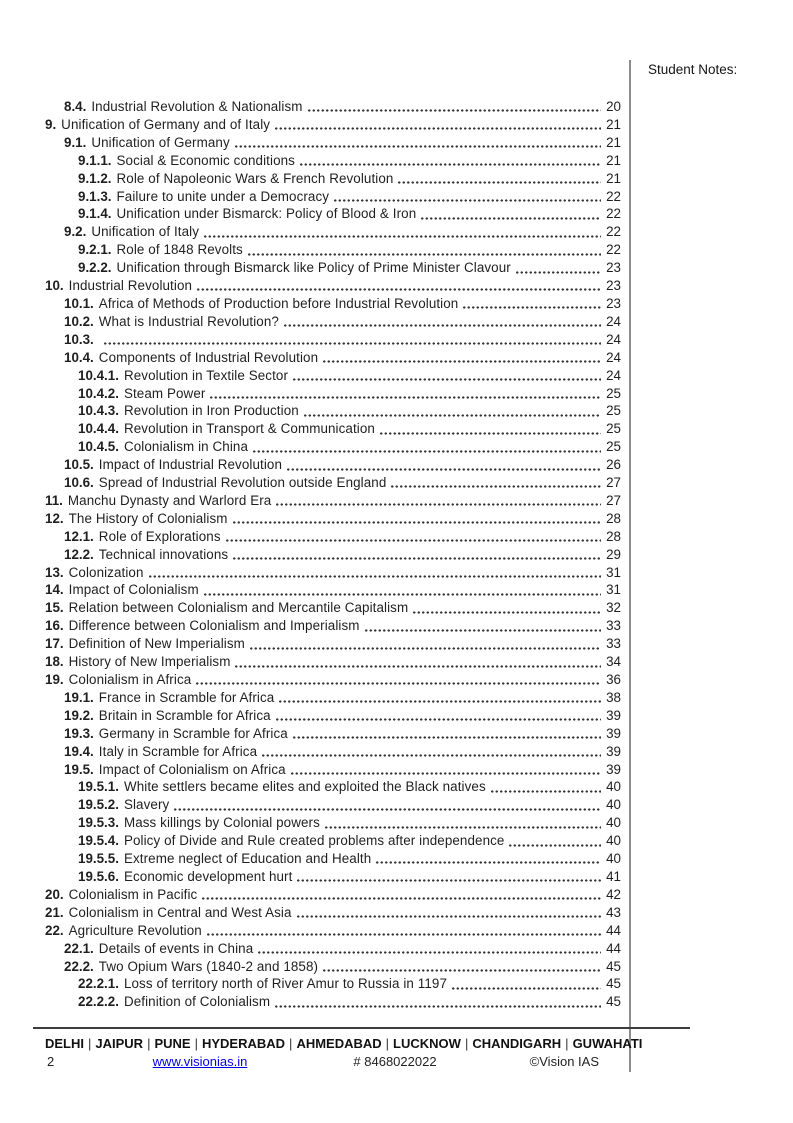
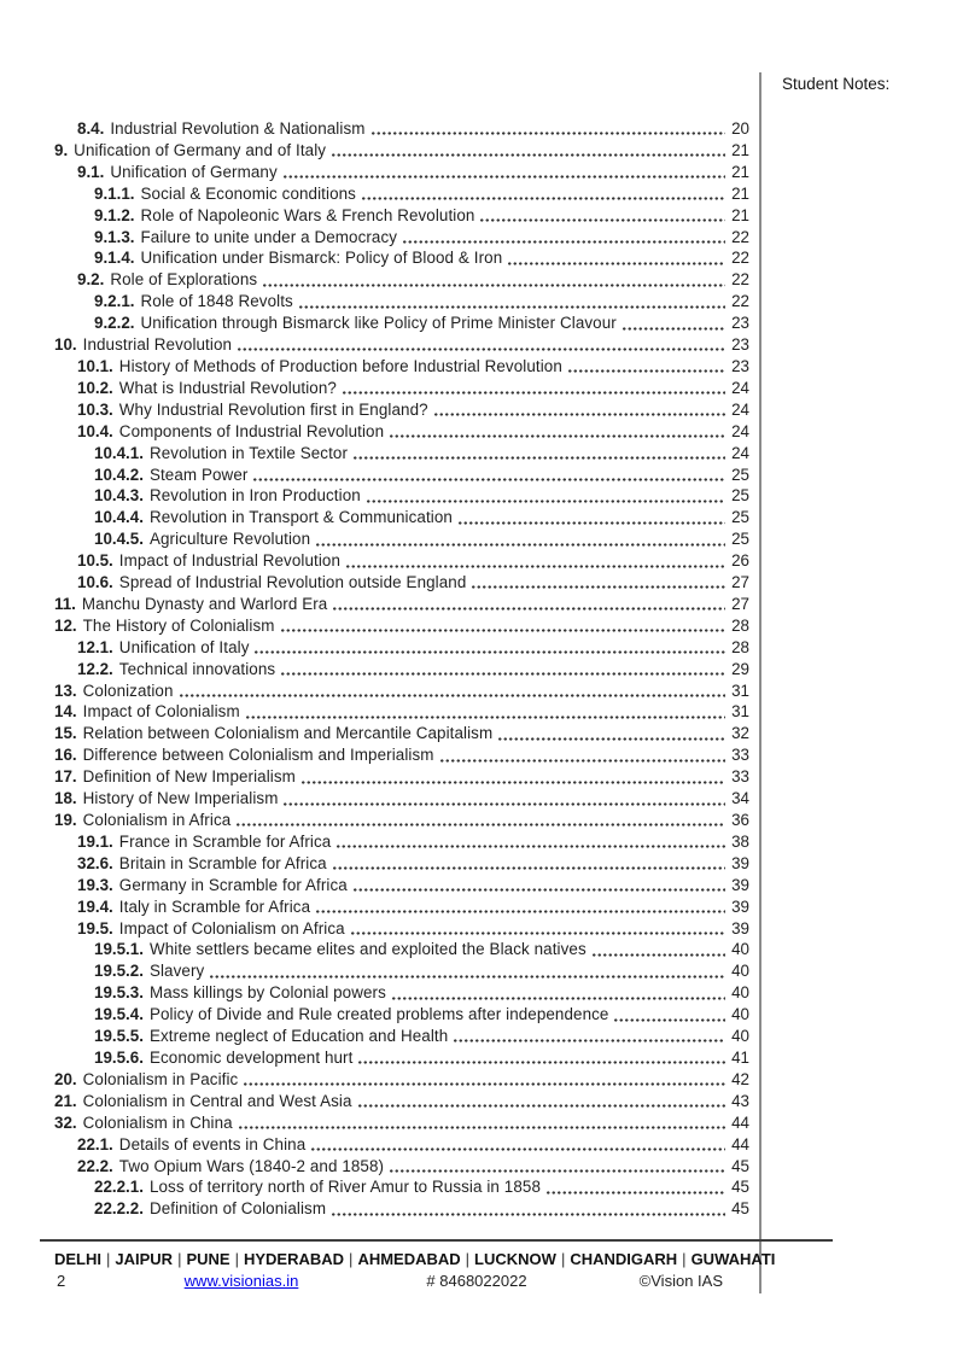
  Student Notes:
  8.4.
  Industrial Revolution & Nationalism
  20
  9.
  Unification of Germany and of Italy
  21
  9.1.
  Unification of Germany
  21
  9.1.1.
  Social & Economic conditions
  21
  9.1.2.
  Role of Napoleonic Wars & French Revolution
  21
  9.1.3.
  Failure to unite under a Democracy
  22
  9.1.4.
  Unification under Bismarck: Policy of Blood & Iron
  22
  9.2.
- Unification of Italy
+ Role of Explorations
  22
  9.2.1.
  Role of 1848 Revolts
  22
  9.2.2.
  Unification through Bismarck like Policy of Prime Minister Clavour
  23
  10.
  Industrial Revolution
  23
  10.1.
- Africa of Methods of Production before Industrial Revolution
+ History of Methods of Production before Industrial Revolution
  23
  10.2.
  What is Industrial Revolution?
  24
  10.3.
+ Why Industrial Revolution first in England?
  24
  10.4.
  Components of Industrial Revolution
  24
  10.4.1.
  Revolution in Textile Sector
  24
  10.4.2.
  Steam Power
  25
  10.4.3.
  Revolution in Iron Production
  25
  10.4.4.
  Revolution in Transport & Communication
  25
  10.4.5.
- Colonialism in China
+ Agriculture Revolution
  25
  10.5.
  Impact of Industrial Revolution
  26
  10.6.
  Spread of Industrial Revolution outside England
  27
  11.
  Manchu Dynasty and Warlord Era
  27
  12.
  The History of Colonialism
  28
  12.1.
- Role of Explorations
+ Unification of Italy
  28
  12.2.
  Technical innovations
  29
  13.
  Colonization
  31
  14.
  Impact of Colonialism
  31
  15.
  Relation between Colonialism and Mercantile Capitalism
  32
  16.
  Difference between Colonialism and Imperialism
  33
  17.
  Definition of New Imperialism
  33
  18.
  History of New Imperialism
  34
  19.
  Colonialism in Africa
  36
  19.1.
  France in Scramble for Africa
  38
- 19.2.
+ 32.6.
  Britain in Scramble for Africa
  39
  19.3.
  Germany in Scramble for Africa
  39
  19.4.
  Italy in Scramble for Africa
  39
  19.5.
  Impact of Colonialism on Africa
  39
  19.5.1.
  White settlers became elites and exploited the Black natives
  40
  19.5.2.
  Slavery
  40
  19.5.3.
  Mass killings by Colonial powers
  40
  19.5.4.
  Policy of Divide and Rule created problems after independence
  40
  19.5.5.
  Extreme neglect of Education and Health
  40
  19.5.6.
  Economic development hurt
  41
  20.
  Colonialism in Pacific
  42
  21.
  Colonialism in Central and West Asia
  43
- 22.
+ 32.
- Agriculture Revolution
+ Colonialism in China
  44
  22.1.
  Details of events in China
  44
  22.2.
  Two Opium Wars (1840-2 and 1858)
  45
  22.2.1.
- Loss of territory north of River Amur to Russia in 1197
+ Loss of territory north of River Amur to Russia in 1858
  45
  22.2.2.
  Definition of Colonialism
  45
  DELHI | JAIPUR | PUNE | HYDERABAD | AHMEDABAD | LUCKNOW | CHANDIGARH | GUWAHATI
  2
  www.visionias.in
  # 8468022022
  ©Vision IAS
